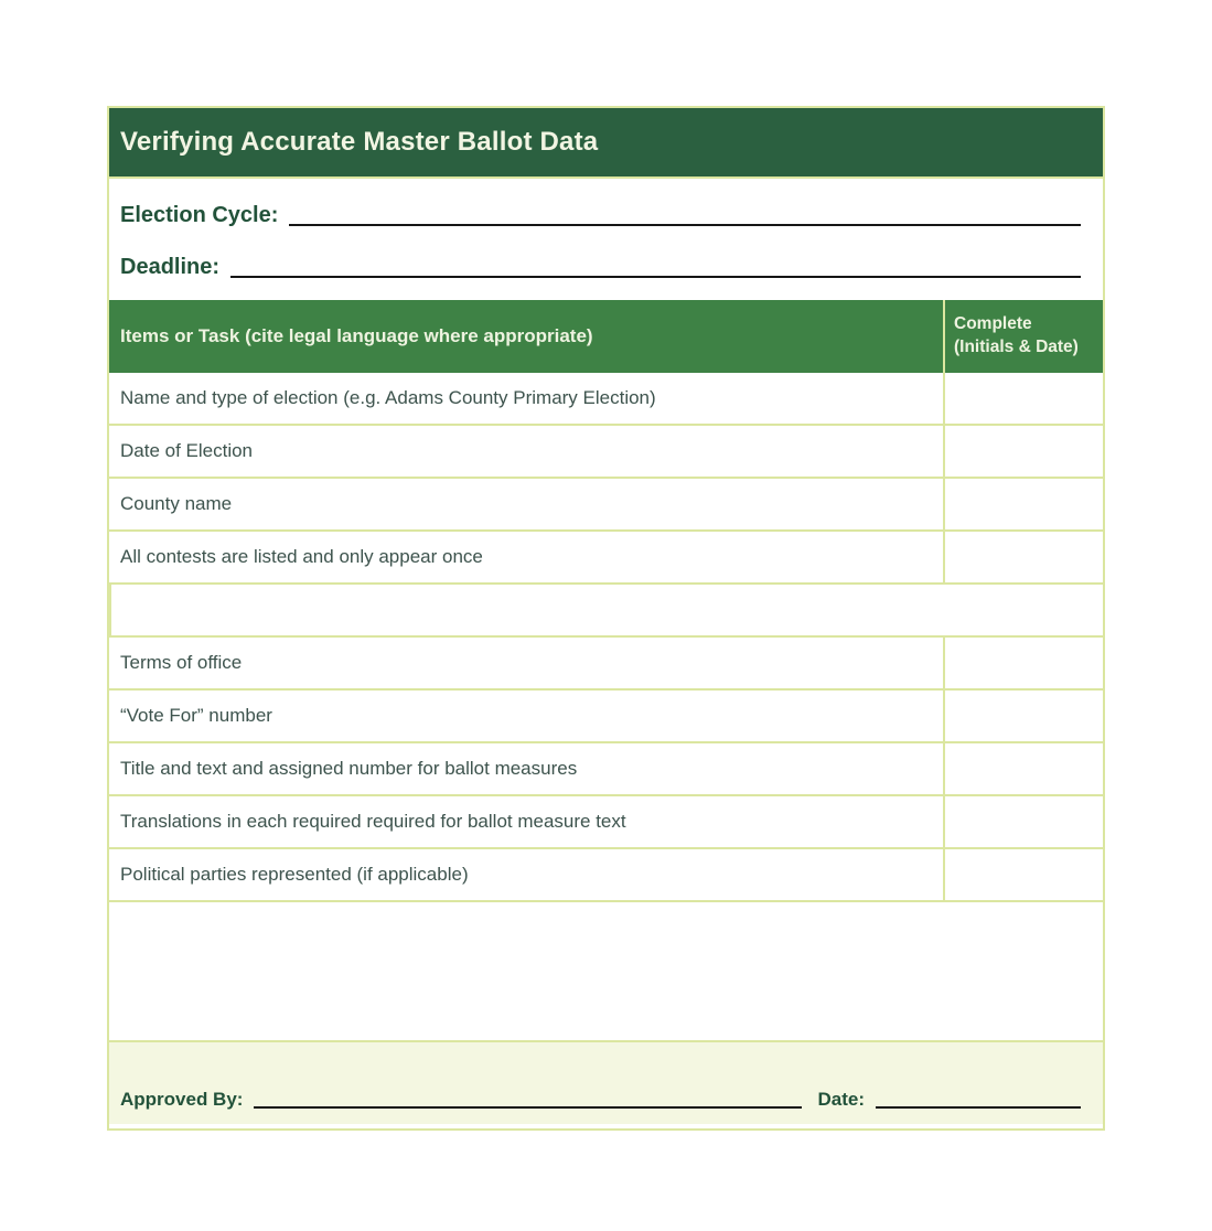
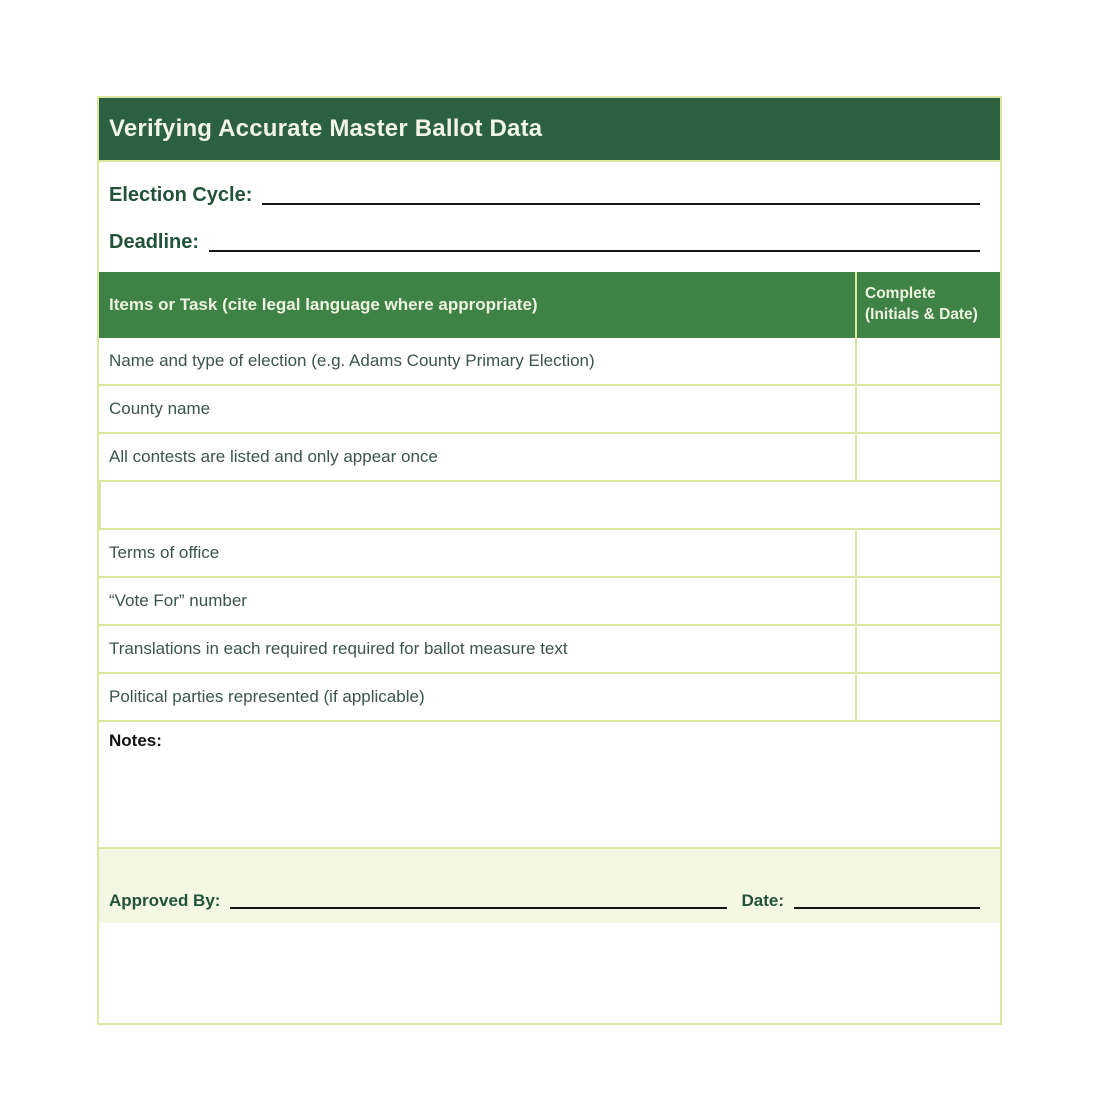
  Verifying Accurate Master Ballot Data
  Election Cycle:
  Deadline:
  Items or Task (cite legal language where appropriate)
  Complete
  (Initials & Date)
  Name and type of election (e.g. Adams County Primary Election)
- Date of Election
  County name
  All contests are listed and only appear once
  Terms of office
  “Vote For” number
- Title and text and assigned number for ballot measures
  Translations in each required required for ballot measure text
  Political parties represented (if applicable)
+ Notes:
  Approved By:
  Date:
